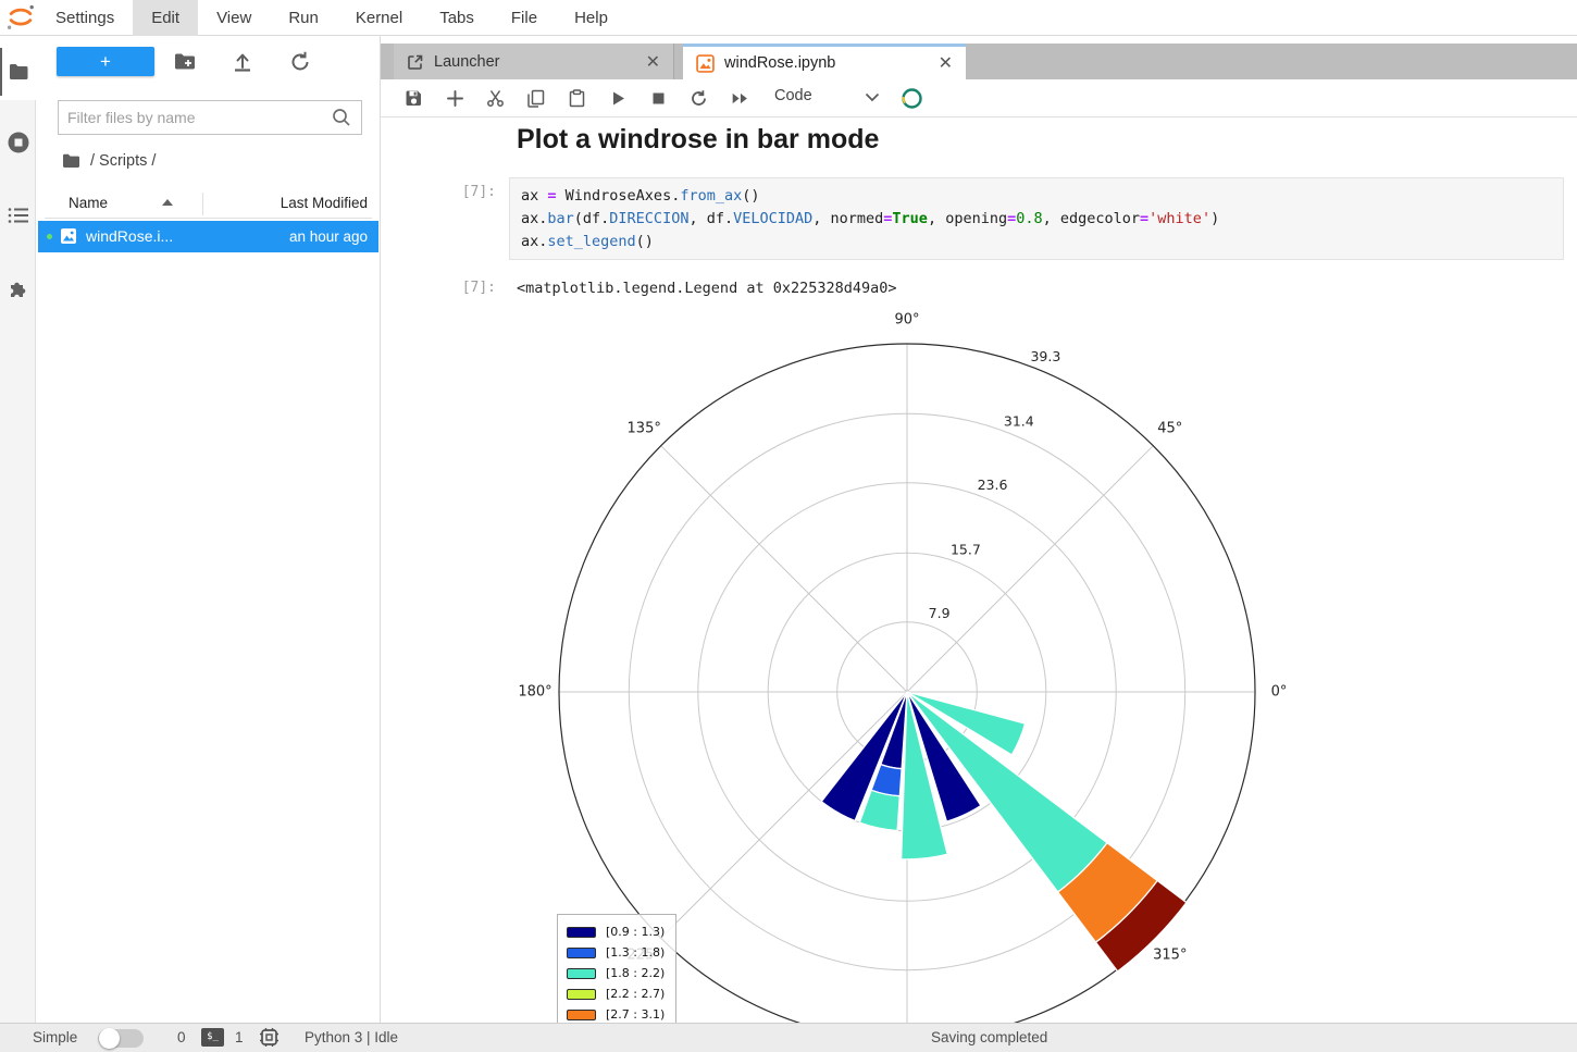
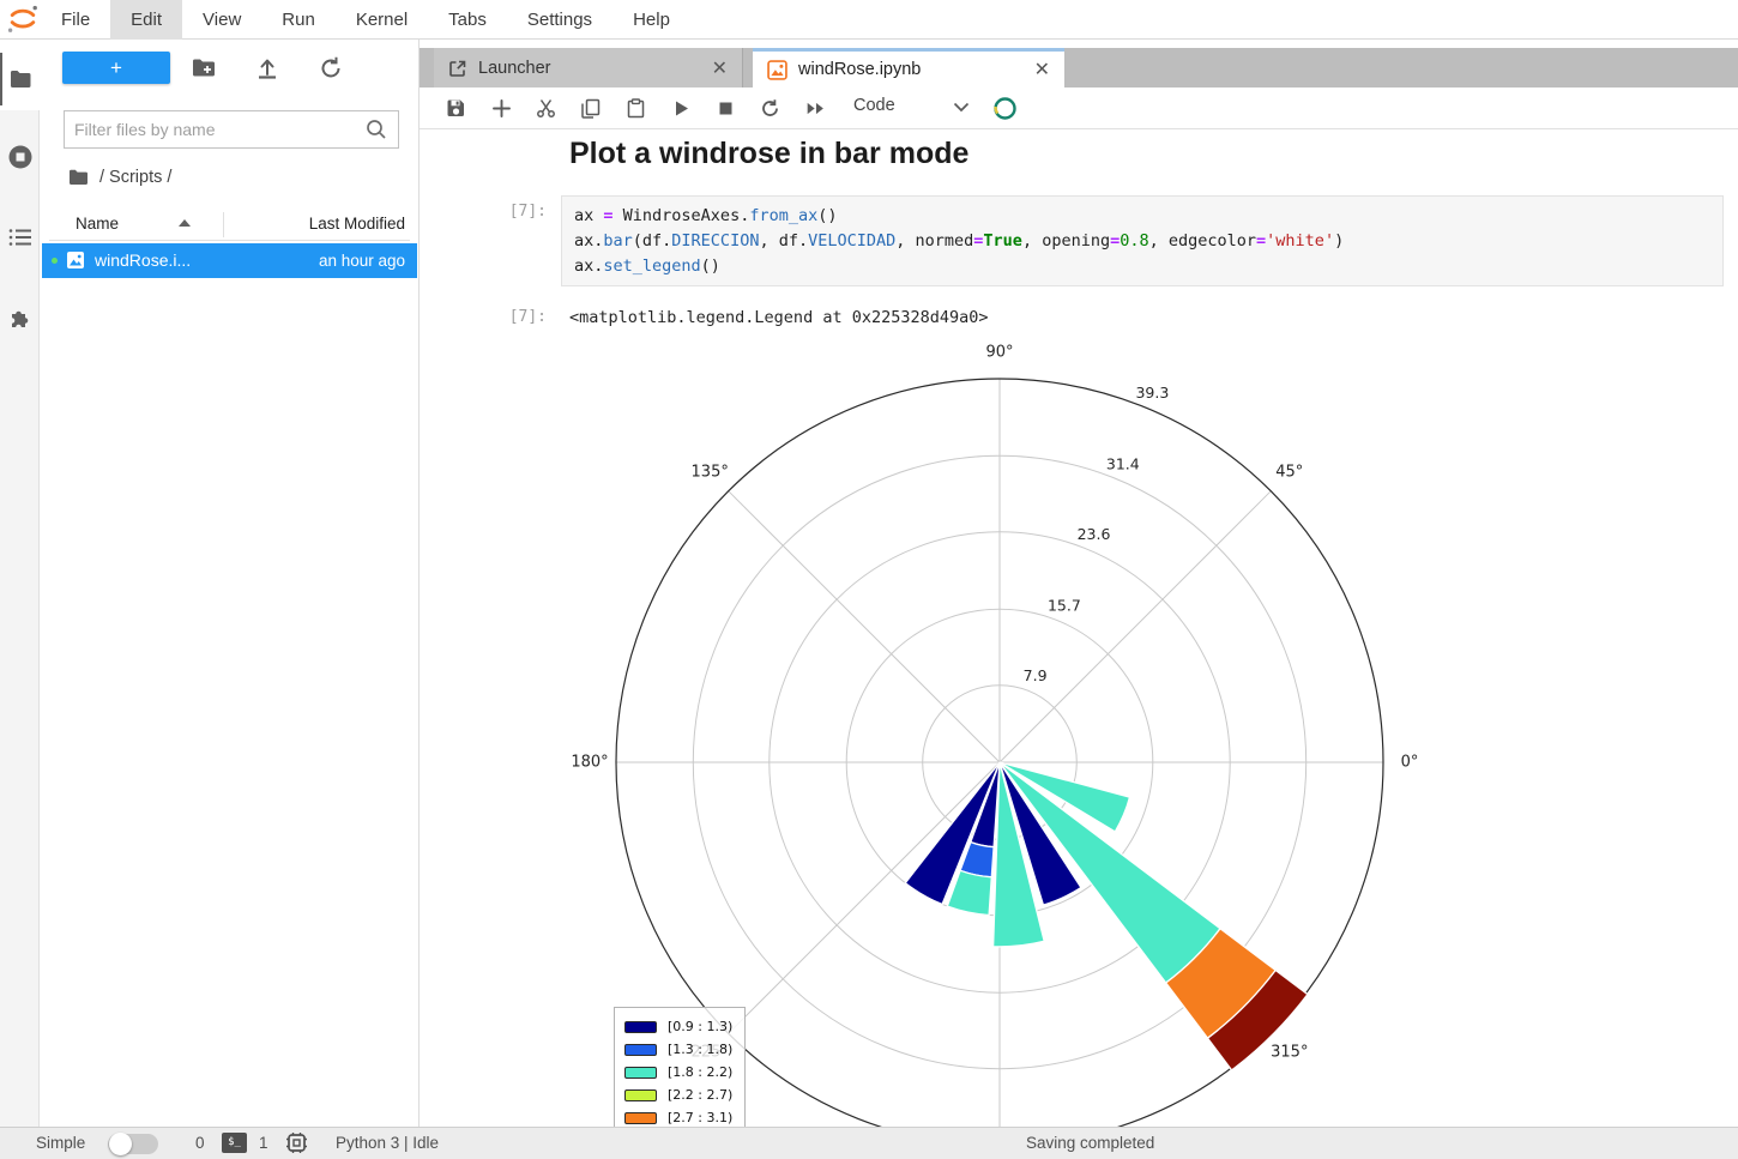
- Settings
+ File
  Edit
  View
  Run
  Kernel
  Tabs
- File
+ Settings
  Help
  +
  Filter files by name
  / Scripts /
  Name
  Last Modified
  windRose.i...
  an hour ago
  Launcher
  ✕
  windRose.ipynb
  ✕
  Code
  Plot a windrose in bar mode
  [7]:
  ax = WindroseAxes.from_ax()
  ax.bar(df.DIRECCION, df.VELOCIDAD, normed=True, opening=0.8, edgecolor='white')
  ax.set_legend()
  [7]:
  <matplotlib.legend.Legend at 0x225328d49a0>
  0°
  45°
  90°
  135°
  180°
  225°
  315°
  7.9
  15.7
  23.6
  31.4
  39.3
  [0.9 : 1.3)
  [1.3 : 1.8)
  [1.8 : 2.2)
  [2.2 : 2.7)
  [2.7 : 3.1)
  Simple
  0
  $_
  1
  Python 3 | Idle
  Saving completed
